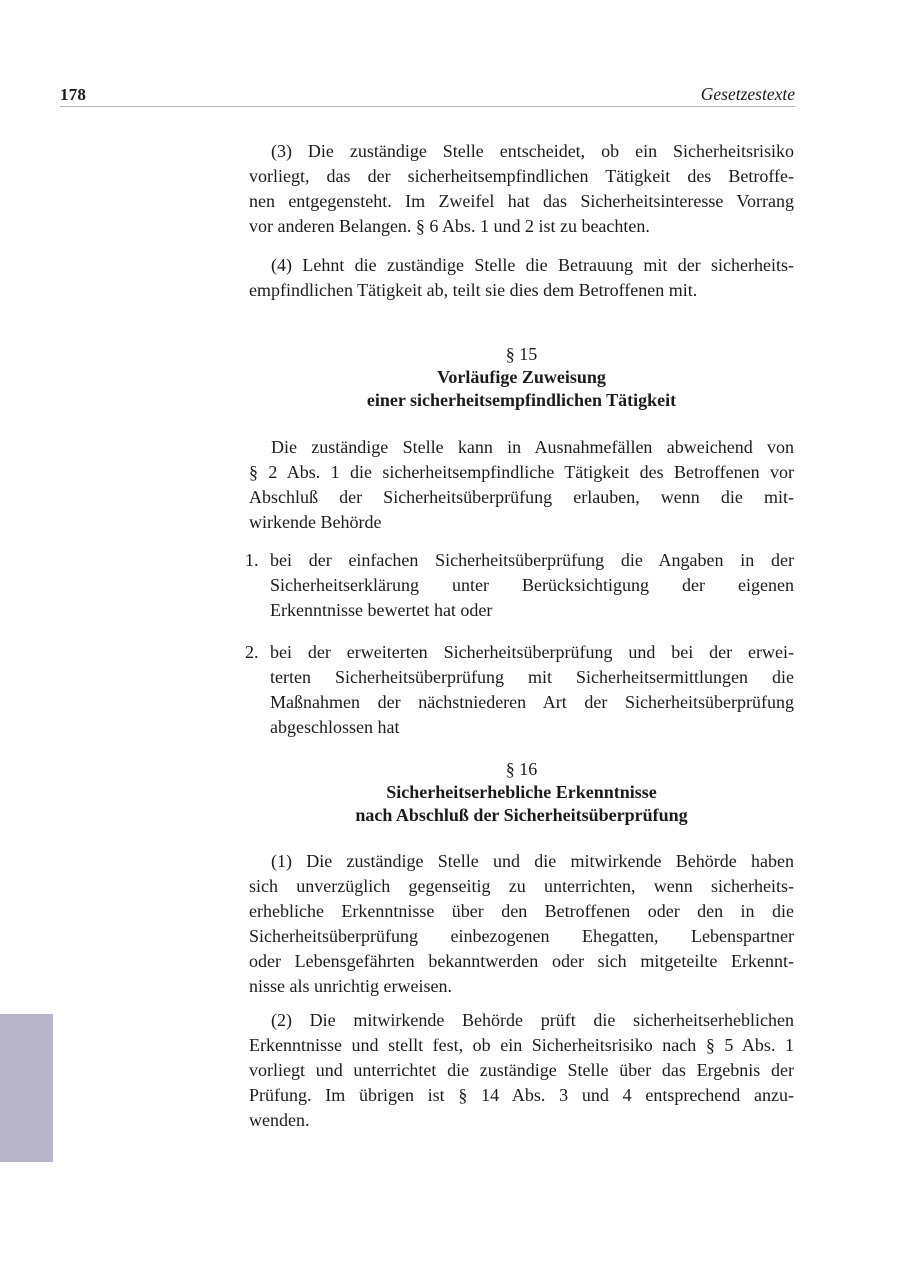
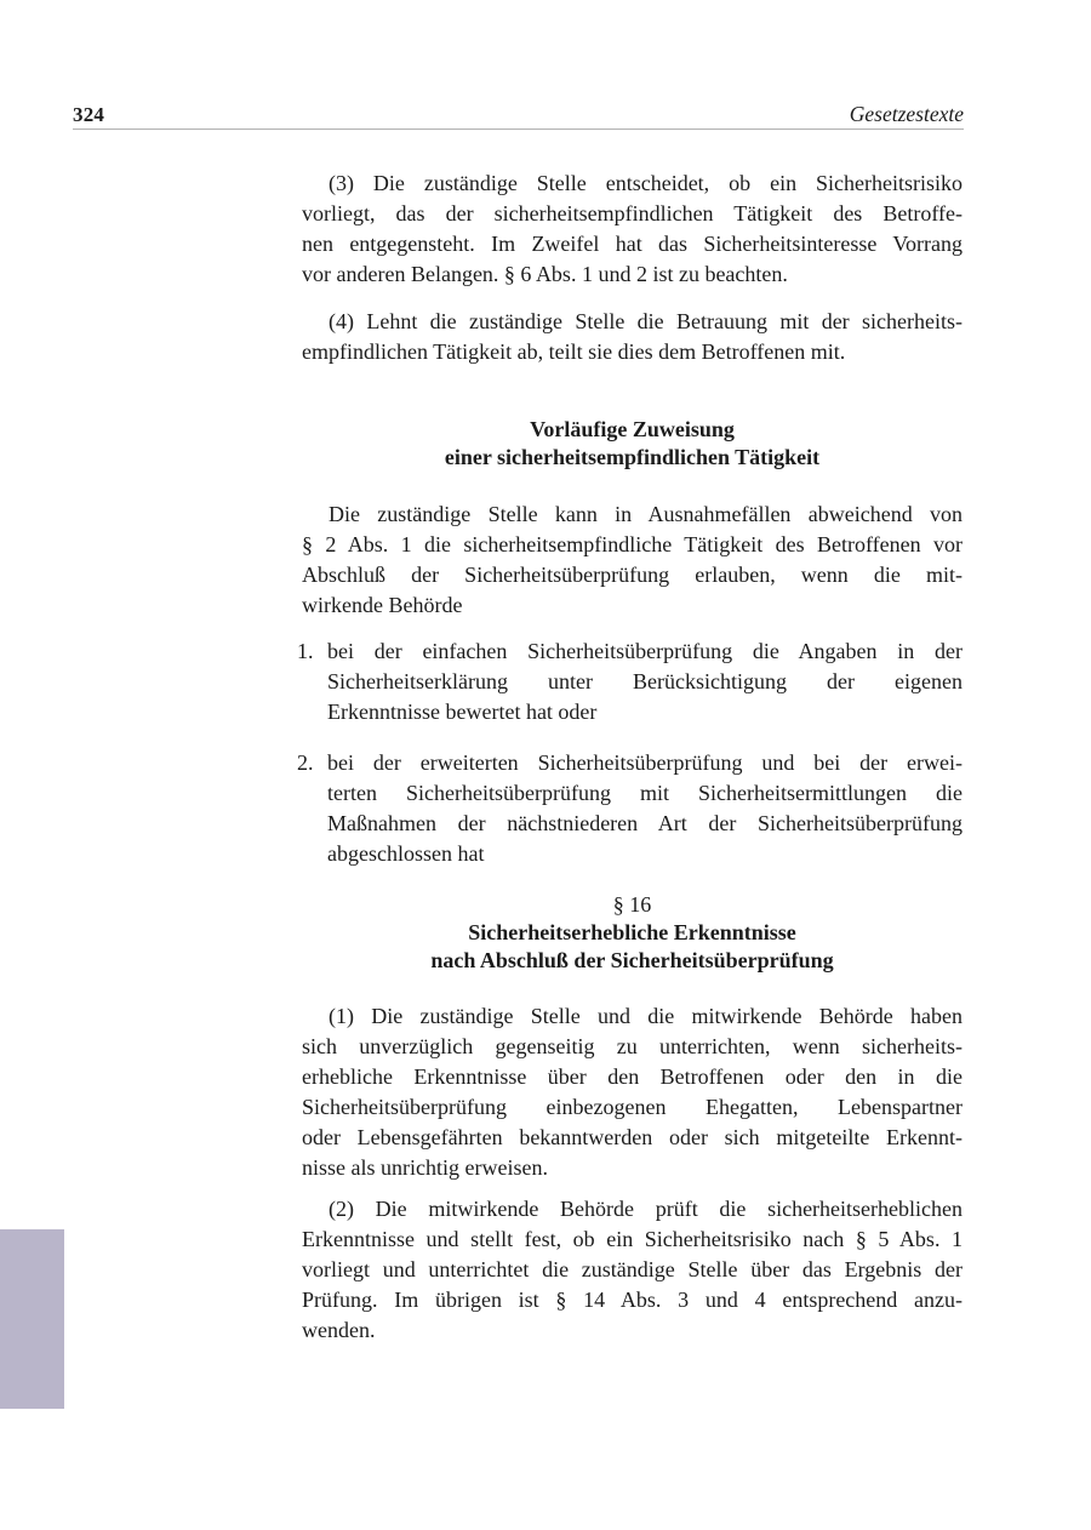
- 178
+ 324
  Gesetzestexte
  (3) Die zuständige Stelle entscheidet, ob ein Sicherheitsrisiko
  vorliegt, das der sicherheitsempfindlichen Tätigkeit des Betroffe-
  nen entgegensteht. Im Zweifel hat das Sicherheitsinteresse Vorrang
  vor anderen Belangen. § 6 Abs. 1 und 2 ist zu beachten.
  (4) Lehnt die zuständige Stelle die Betrauung mit der sicherheits-
  empfindlichen Tätigkeit ab, teilt sie dies dem Betroffenen mit.
- § 15
  Vorläufige Zuweisung
  einer sicherheitsempfindlichen Tätigkeit
  Die zuständige Stelle kann in Ausnahmefällen abweichend von
  § 2 Abs. 1 die sicherheitsempfindliche Tätigkeit des Betroffenen vor
  Abschluß der Sicherheitsüberprüfung erlauben, wenn die mit-
  wirkende Behörde
  1.
  bei der einfachen Sicherheitsüberprüfung die Angaben in der
  Sicherheitserklärung unter Berücksichtigung der eigenen
  Erkenntnisse bewertet hat oder
  2.
  bei der erweiterten Sicherheitsüberprüfung und bei der erwei-
  terten Sicherheitsüberprüfung mit Sicherheitsermittlungen die
  Maßnahmen der nächstniederen Art der Sicherheitsüberprüfung
  abgeschlossen hat
  § 16
  Sicherheitserhebliche Erkenntnisse
  nach Abschluß der Sicherheitsüberprüfung
  (1) Die zuständige Stelle und die mitwirkende Behörde haben
  sich unverzüglich gegenseitig zu unterrichten, wenn sicherheits-
  erhebliche Erkenntnisse über den Betroffenen oder den in die
  Sicherheitsüberprüfung einbezogenen Ehegatten, Lebenspartner
  oder Lebensgefährten bekanntwerden oder sich mitgeteilte Erkennt-
  nisse als unrichtig erweisen.
  (2) Die mitwirkende Behörde prüft die sicherheitserheblichen
  Erkenntnisse und stellt fest, ob ein Sicherheitsrisiko nach § 5 Abs. 1
  vorliegt und unterrichtet die zuständige Stelle über das Ergebnis der
  Prüfung. Im übrigen ist § 14 Abs. 3 und 4 entsprechend anzu-
  wenden.
